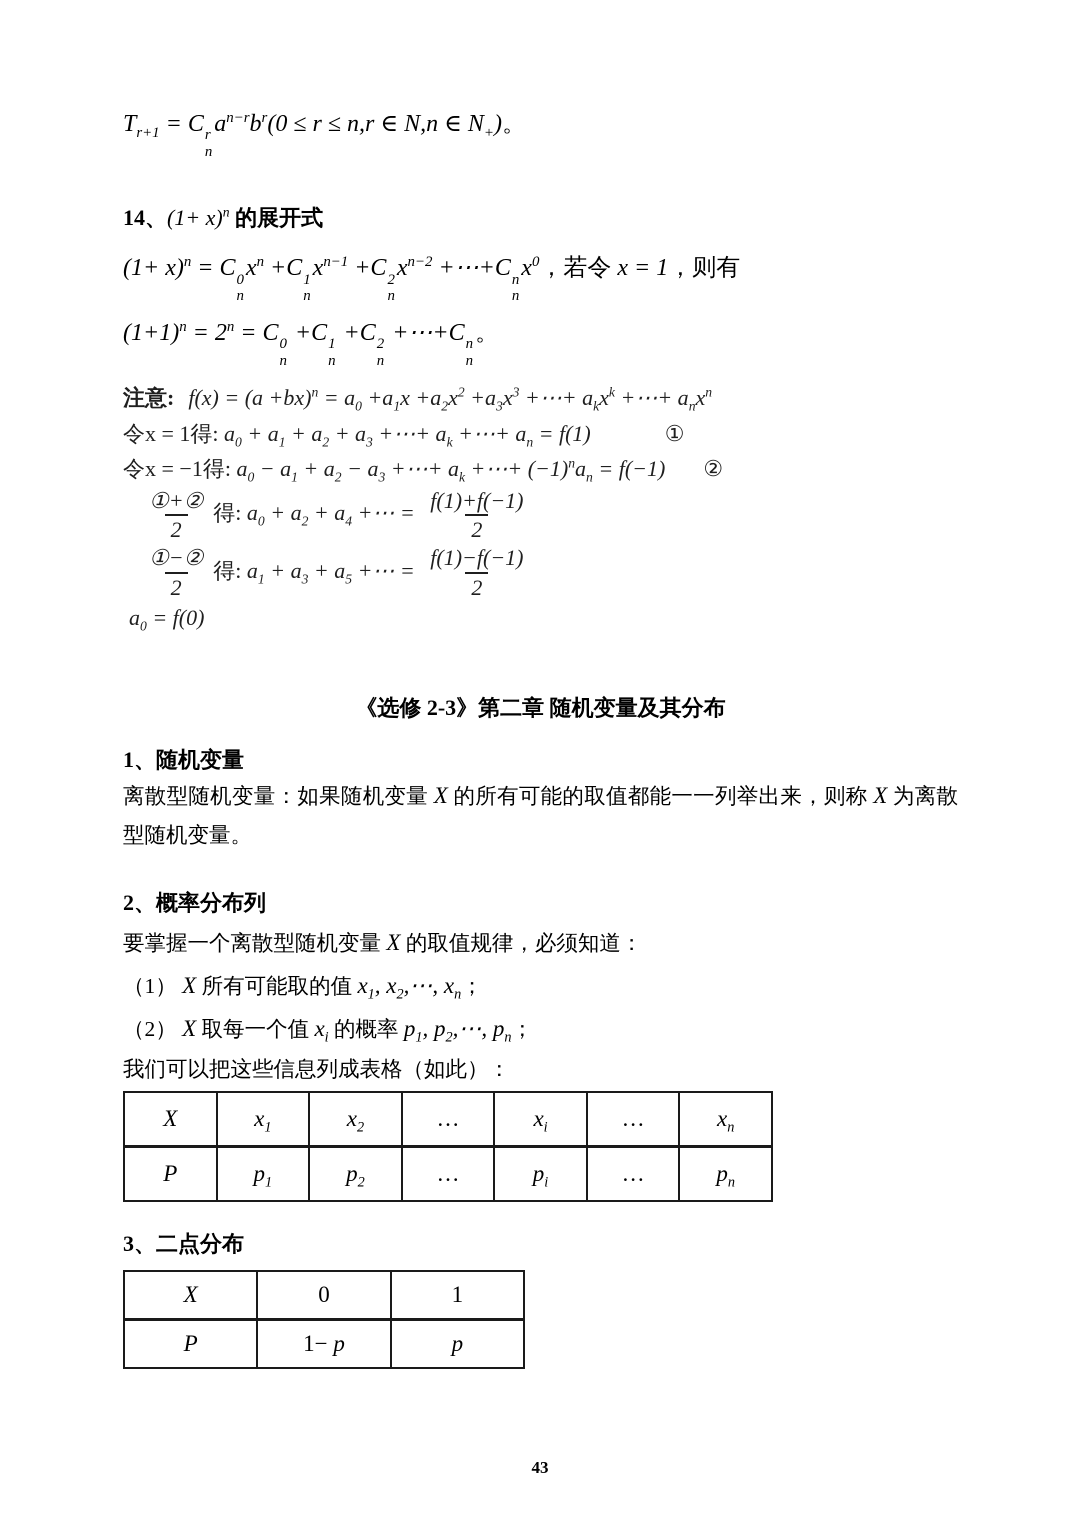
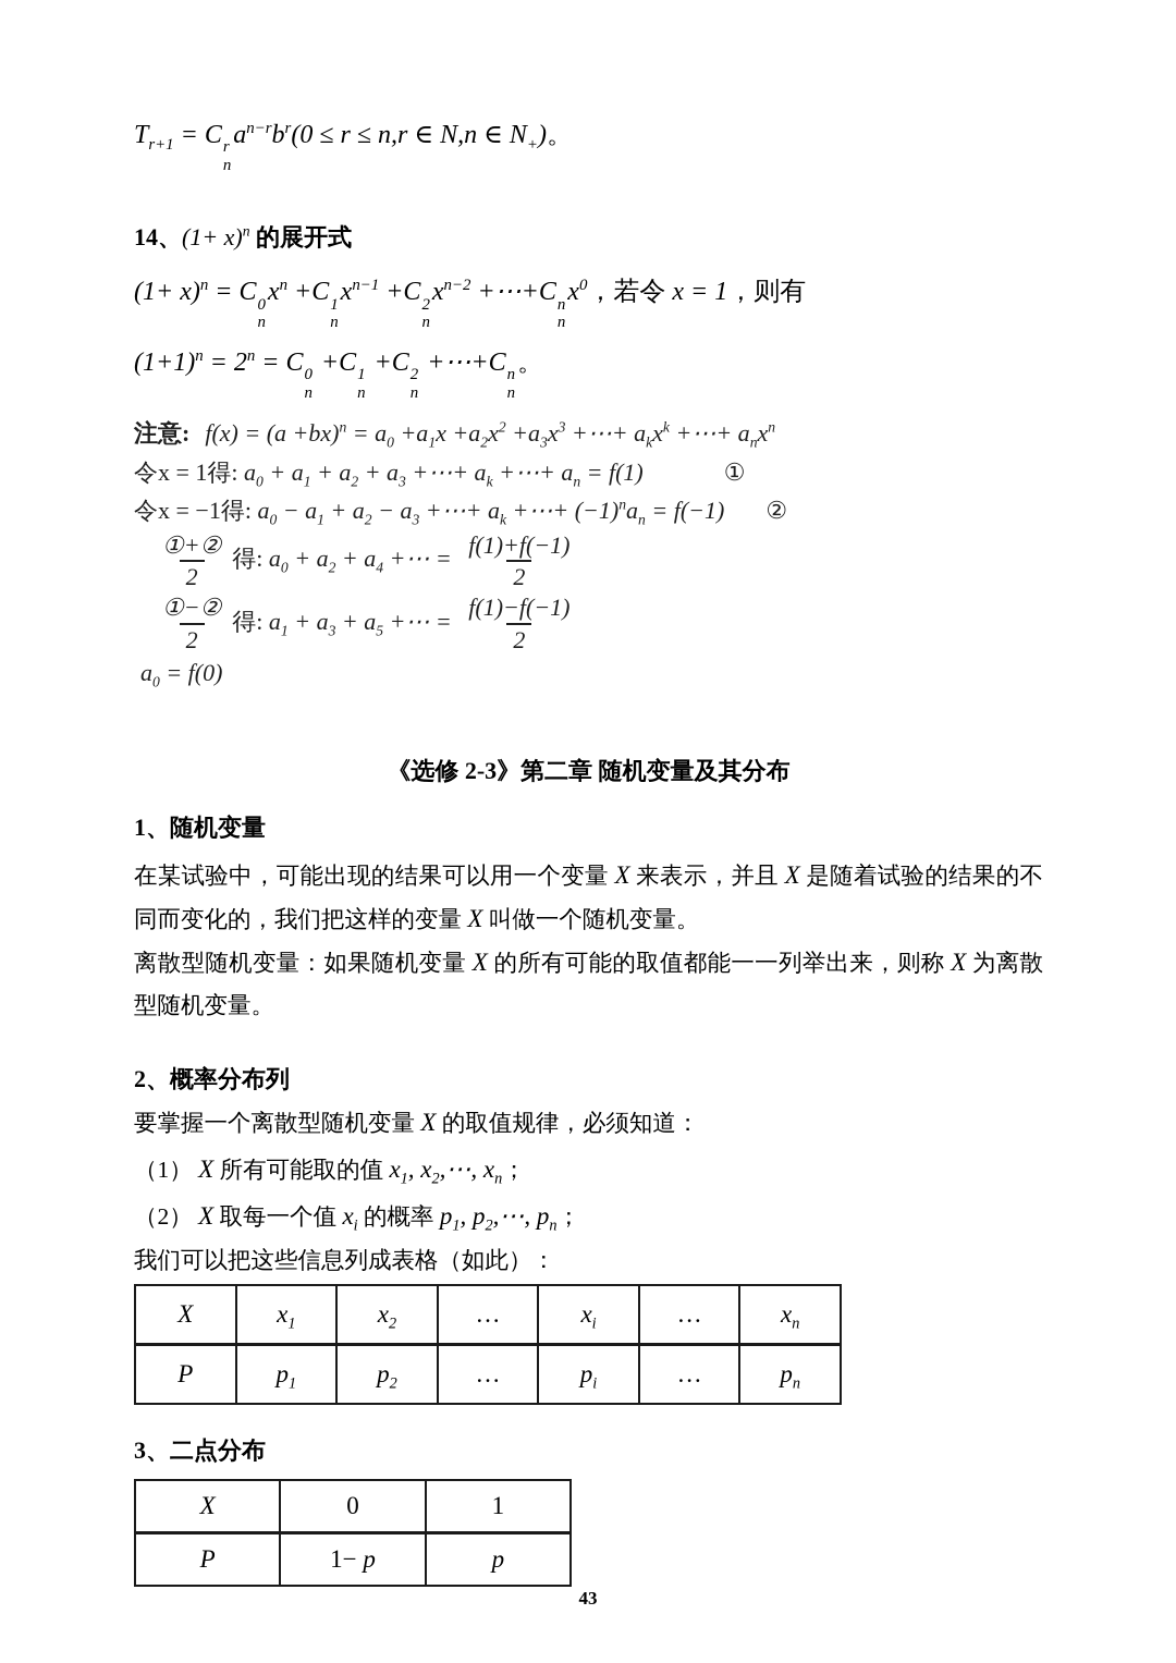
  Tr+1 = C
  r
  n
  an−rbr(0 ≤ r ≤ n,r ∈ N,n ∈ N+)。
  14、(1+ x)n 的展开式
  (1+ x)n = C
  0
  n
  xn +C
  1
  n
  xn−1 +C
  2
  n
  xn−2 +⋯+C
  n
  n
  x0，若令 x = 1，则有
  (1+1)n = 2n = C
  0
  n
  +C
  1
  n
  +C
  2
  n
  +⋯+C
  n
  n
  。
  注意: f(x) = (a +bx)n = a0 +a1x +a2x2 +a3x3 +⋯+ akxk +⋯+ anxn
  令x = 1得: a0 + a1 + a2 + a3 +⋯+ ak +⋯+ an = f(1) ①
  令x = −1得: a0 − a1 + a2 − a3 +⋯+ ak +⋯+ (−1)nan = f(−1) ②
  ①+②
  2
  得: a0 + a2 + a4 +⋯ =
  f(1)+f(−1)
  2
  ①−②
  2
  得: a1 + a3 + a5 +⋯ =
  f(1)−f(−1)
  2
  a0 = f(0)
  《选修 2-3》第二章 随机变量及其分布
  1、随机变量
+ 在某试验中，可能出现的结果可以用一个变量 X 来表示，并且 X 是随着试验的结果的不同而变化的，我们把这样的变量 X 叫做一个随机变量。
  离散型随机变量：如果随机变量 X 的所有可能的取值都能一一列举出来，则称 X 为离散型随机变量。
  2、概率分布列
  要掌握一个离散型随机变量 X 的取值规律，必须知道：
  （1） X 所有可能取的值 x1, x2,⋯, xn；
  （2） X 取每一个值 xi 的概率 p1, p2,⋯, pn；
  我们可以把这些信息列成表格（如此）：
  X	x1	x2	…	xi	…	xn
  P	p1	p2	…	pi	…	pn
  3、二点分布
  X	0	1
  P	1− p	p
  43
